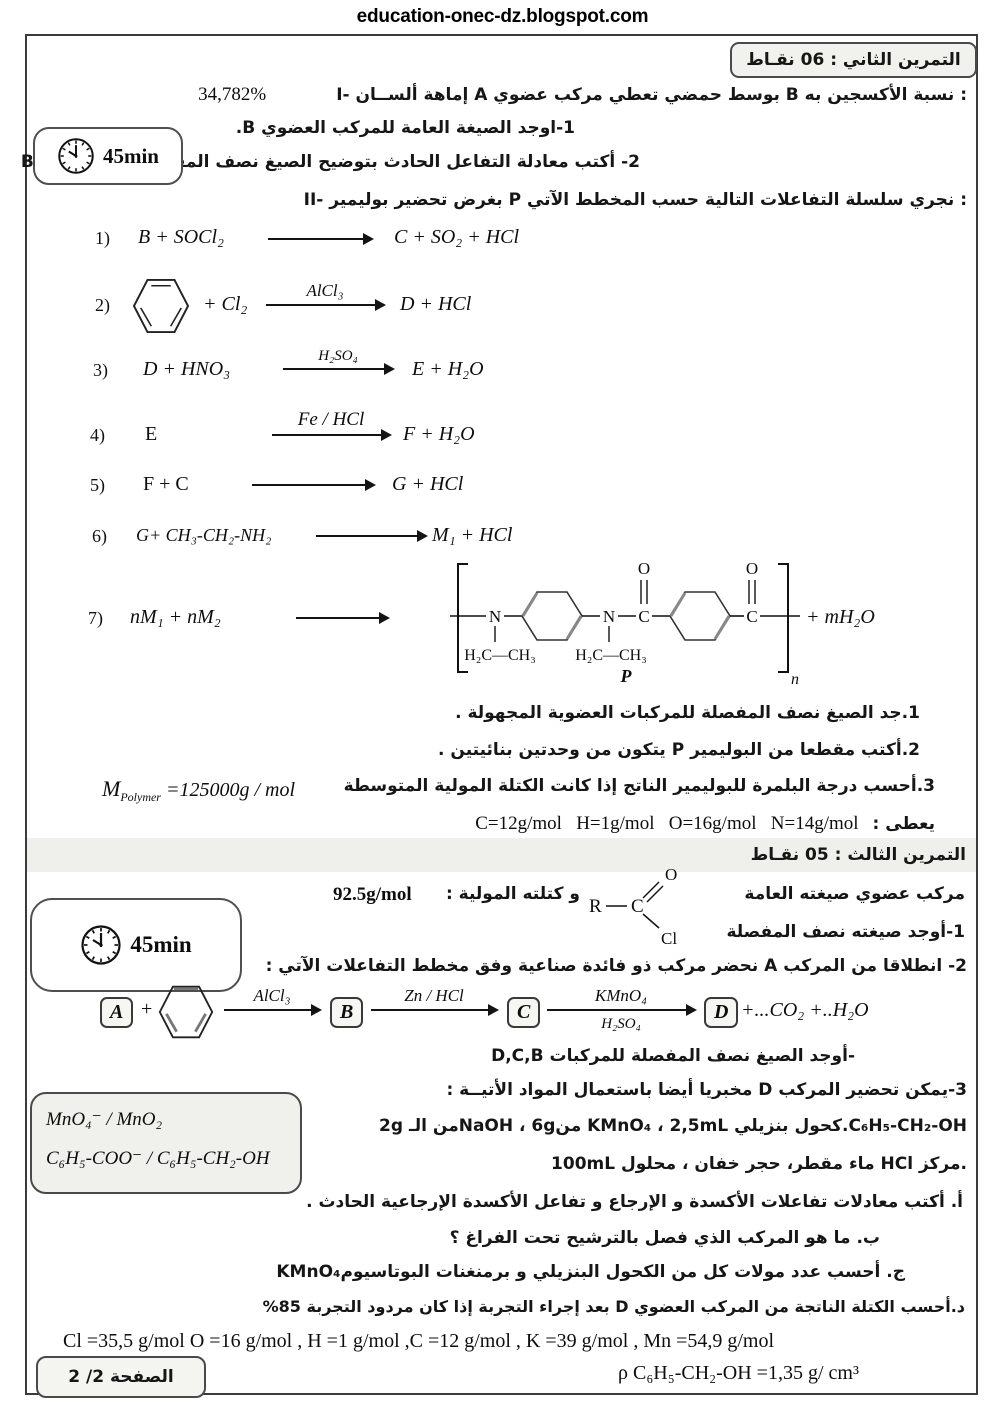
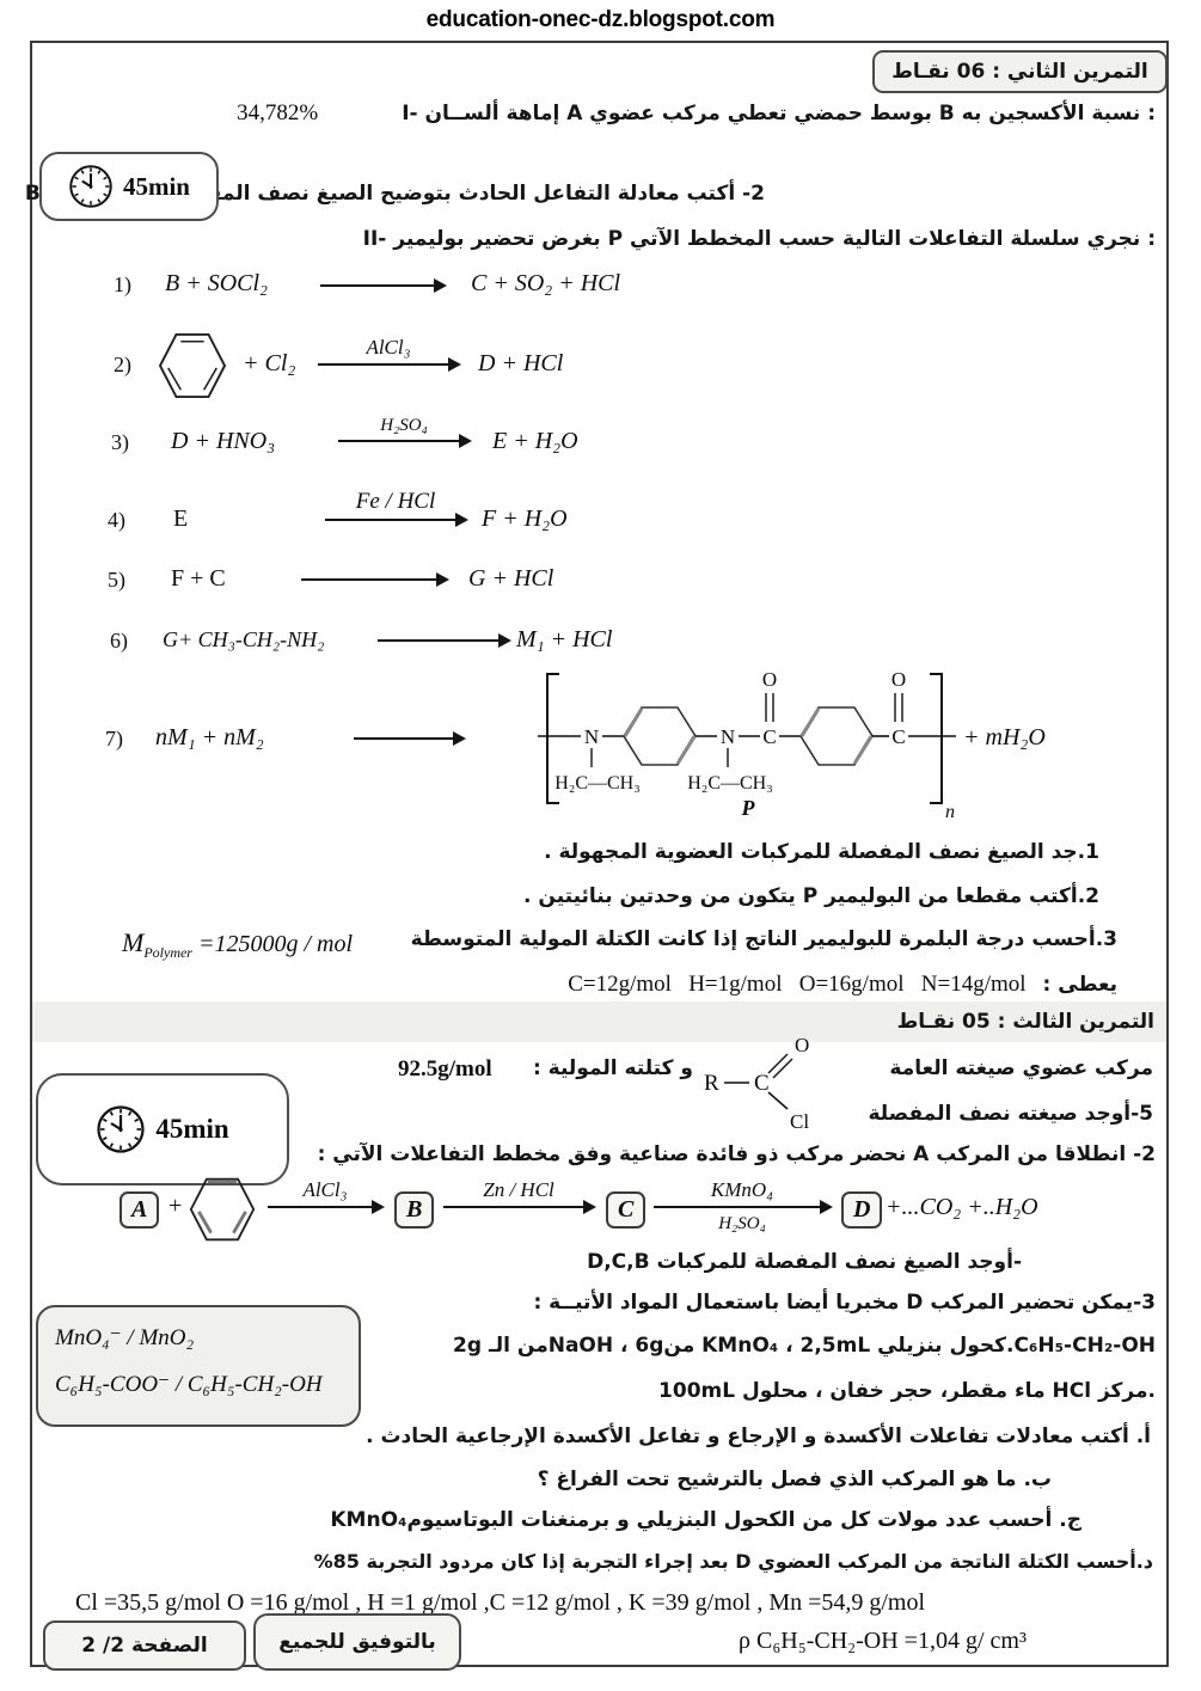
  education-onec-dz.blogspot.com
  التمرين الثاني : 06 نقـاط
  I- إماهة ألســان A بوسط حمضي تعطي مركب عضوي B نسبة الأكسجين به :
  34,782%
- 1-اوجد الصيغة العامة للمركب العضوي B.
  2- أكتب معادلة التفاعل الحادث بتوضيح الصيغ نصف الم B
  II- بغرض تحضير بوليمير P نجري سلسلة التفاعلات التالية حسب المخطط الآتي :
  45min
  1)
  B + SOCl₂
  C + SO₂ + HCl
  2)
  + Cl₂
  AlCl₃
  D + HCl
  3)
  D + HNO₃
  H₂SO₄
  E + H₂O
  4)
  E
  Fe / HCl
  F + H₂O
  5)
  F + C
  G + HCl
  6)
  G+ CH₃-CH₂-NH₂
  M₁ + HCl
  7)
  nM₁ + nM₂
  N
  N
  H₂C—CH₃
  H₂C—CH₃
  P
  C
  O
  C
  O
  n
  + mH₂O
  1.جد الصيغ نصف المفصلة للمركبات العضوية المجهولة .
  2.أكتب مقطعا من البوليمير P يتكون من وحدتين بنائيتين .
  3.أحسب درجة البلمرة للبوليمير الناتج إذا كانت الكتلة المولية المتوسطة
  MPolymer =125000g / mol
  يعطى :
  C=12g/mol H=1g/mol O=16g/mol N=14g/mol
  التمرين الثالث : 05 نقـاط
  مركب عضوي صيغته العامة
  R
  C
  O
  Cl
  و كتلته المولية :
  92.5g/mol
- 1-أوجد صيغته نصف المفصلة
+ 5-أوجد صيغته نصف المفصلة
  45min
  2- انطلاقا من المركب A نحضر مركب ذو فائدة صناعية وفق مخطط التفاعلات الآتي :
  A
  +
  AlCl₃
  B
  Zn / HCl
  C
  KMnO₄
  H₂SO₄
  D
  +...CO₂ +..H₂O
  -أوجد الصيغ نصف المفصلة للمركبات D,C,B
  3-يمكن تحضير المركب D مخبريا أيضا باستعمال المواد الأتيــة :
  MnO₄⁻ / MnO₂
  C₆H₅-COO⁻ / C₆H₅-CH₂-OH
  2g من الـNaOH ، 6gمن KMnO₄ ، 2,5mL كحول بنزيلي.C₆H₅-CH₂-OH
  100mL ماء مقطر، حجر خفان ، محلول HCl مركز.
  أ. أكتب معادلات تفاعلات الأكسدة و الإرجاع و تفاعل الأكسدة الإرجاعية الحادث .
  ب. ما هو المركب الذي فصل بالترشيح تحت الفراغ ؟
  ج. أحسب عدد مولات كل من الكحول البنزيلي و برمنغنات البوتاسيومKMnO₄
  د.أحسب الكتلة الناتجة من المركب العضوي D بعد إجراء التجربة إذا كان مردود التجربة 85%
  Cl =35,5 g/mol O =16 g/mol , H =1 g/mol ,C =12 g/mol , K =39 g/mol , Mn =54,9 g/mol
- ρ C₆H₅-CH₂-OH =1,35 g/ cm³
+ ρ C₆H₅-CH₂-OH =1,04 g/ cm³
+ بالتوفيق للجميع
  الصفحة 2/ 2
